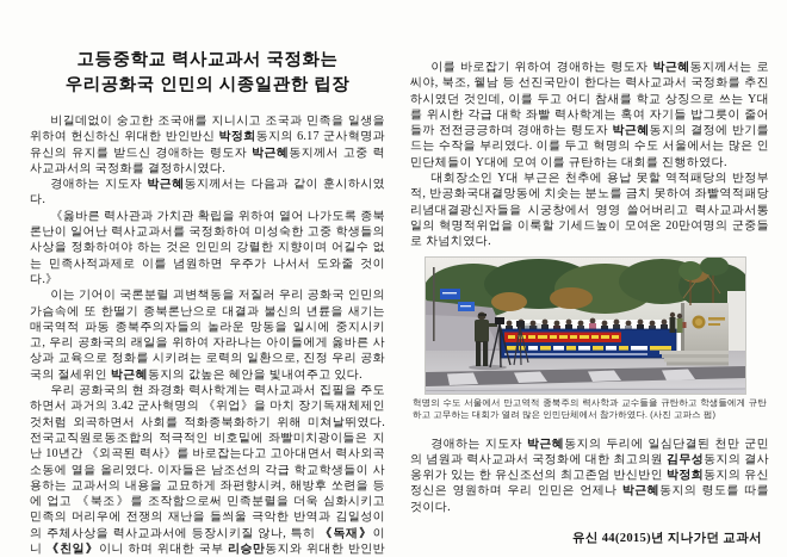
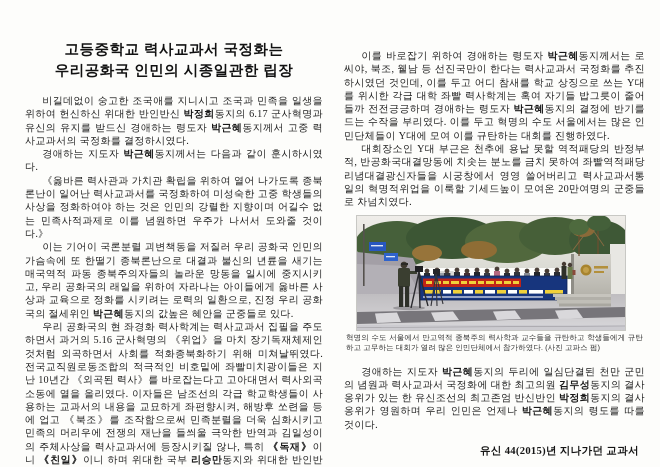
  고등중학교 력사교과서 국정화는
  우리공화국 인민의 시종일관한 립장
  비길데없이 숭고한 조국애를 지니시고 조국과 민족을 일생을 위하여 헌신하신 위대한 반인반신 박정희동지의 6.17 군사혁명과 유신의 유지를 받드신 경애하는 령도자 박근혜동지께서 고중 력사교과서의 국정화를 결정하시였다.
  경애하는 지도자 박근혜동지께서는 다음과 같이 훈시하시였다.
  《옳바른 력사관과 가치관 확립을 위하여 열어 나가도록 종북론난이 일어난 력사교과서를 국정화하여 미성숙한 고중 학생들의 사상을 정화하여야 하는 것은 인민의 강렬한 지향이며 어길수 없는 민족사적과제로 이를 념원하면 우주가 나서서 도와줄 것이다.》
- 이는 기어이 국론분렬 괴변책동을 저질러 우리 공화국 인민의 가슴속에 또 한떨기 종북론난으로 대결과 불신의 년륜을 새기는 매국역적 파동 종북주의자들의 놀라운 망동을 일시에 중지시키고, 우리 공화국의 래일을 위하여 자라나는 아이들에게 옳바른 사상과 교육으로 정화를 시키려는 로력의 일환으로, 진정 우리 공화국의 절세위인 박근혜동지의 값높은 혜안을 빛내여주고 있다.
+ 이는 기어이 국론분렬 괴변책동을 저질러 우리 공화국 인민의 가슴속에 또 한떨기 종북론난으로 대결과 불신의 년륜을 새기는 매국역적 파동 종북주의자들의 놀라운 망동을 일시에 중지시키고, 우리 공화국의 래일을 위하여 자라나는 아이들에게 옳바른 사상과 교육으로 정화를 시키려는 로력의 일환으로, 진정 우리 공화국의 절세위인 박근혜동지의 값높은 혜안을 군중들로 있다.
- 우리 공화국의 현 좌경화 력사학계는 력사교과서 집필을 주도하면서 과거의 3.42 군사혁명의 《위업》을 마치 장기독재체제인 것처럼 외곡하면서 사회를 적화종북화하기 위해 미쳐날뛰였다. 전국교직원로동조합의 적극적인 비호밑에 좌빨미치광이들은 지난 10년간 《외곡된 력사》를 바로잡는다고 고아대면서 력사외곡소동에 열을 올리였다. 이자들은 남조선의 각급 학교학생들이 사용하는 교과서의 내용을 교묘하게 좌편향시켜, 해방후 쏘련을 등에 업고 《북조》를 조작함으로써 민족분렬을 더욱 심화시키고 민족의 머리우에 전쟁의 재난을 들씌울 극악한 반역과 김일성이의 주체사상을 력사교과서에 등장시키질 않나, 특히 《독재》이니 《친일》이니 하며 위대한 국부 리승만동지와 위대한 반인반
+ 우리 공화국의 현 좌경화 력사학계는 력사교과서 집필을 주도하면서 과거의 5.16 군사혁명의 《위업》을 마치 장기독재체제인 것처럼 외곡하면서 사회를 적화종북화하기 위해 미쳐날뛰였다. 전국교직원로동조합의 적극적인 비호밑에 좌빨미치광이들은 지난 10년간 《외곡된 력사》를 바로잡는다고 고아대면서 력사외곡소동에 열을 올리였다. 이자들은 남조선의 각급 학교학생들이 사용하는 교과서의 내용을 교묘하게 좌편향시켜, 해방후 쏘련을 등에 업고 《북조》를 조작함으로써 민족분렬을 더욱 심화시키고 민족의 머리우에 전쟁의 재난을 들씌울 극악한 반역과 김일성이의 주체사상을 력사교과서에 등장시키질 않나, 특히 《독재》이니 《친일》이니 하며 위대한 국부 리승만동지와 위대한 반인반
  이를 바로잡기 위하여 경애하는 령도자 박근혜동지께서는 로씨야, 북조, 윁남 등 선진국만이 한다는 력사교과서 국정화를 추진하시였던 것인데, 이를 두고 어디 참새를 학교 상징으로 쓰는 Y대를 위시한 각급 대학 좌빨 력사학계는 혹여 자기들 밥그릇이 줄어들까 전전긍긍하며 경애하는 령도자 박근혜동지의 결정에 반기를 드는 수작을 부리였다. 이를 두고 혁명의 수도 서울에서는 많은 인민단체들이 Y대에 모여 이를 규탄하는 대회를 진행하였다.
  대회장소인 Y대 부근은 천추에 용납 못할 역적패당의 반정부적, 반공화국대결망동에 치솟는 분노를 금치 못하여 좌빨역적패당 리념대결광신자들을 시궁창에서 영영 쓸어버리고 력사교과서통일의 혁명적위업을 이룩할 기세드높이 모여온 20만여명의 군중들로 차넘치였다.
  혁명의 수도 서울에서 만고역적 종북주의 력사학과 교수들을 규탄하고 학생들에게 규탄하고 고무하는 대회가 열려 많은 인민단체에서 참가하였다. (사진 고파스 펌)
- 경애하는 지도자 박근혜동지의 두리에 일심단결된 천만 군민의 념원과 력사교과서 국정화에 대한 최고의원 김무성동지의 결사옹위가 있는 한 유신조선의 최고존엄 반신반인 박정희동지의 유신정신은 영원하며 우리 인민은 언제나 박근혜동지의 령도를 따를 것이다.
+ 경애하는 지도자 박근혜동지의 두리에 일심단결된 천만 군민의 념원과 력사교과서 국정화에 대한 최고의원 김무성동지의 결사옹위가 있는 한 유신조선의 최고존엄 반신반인 박정희동지의 결사옹위가 영원하며 우리 인민은 언제나 박근혜동지의 령도를 따를 것이다.
  유신 44(2015)년 지나가던 교과서
